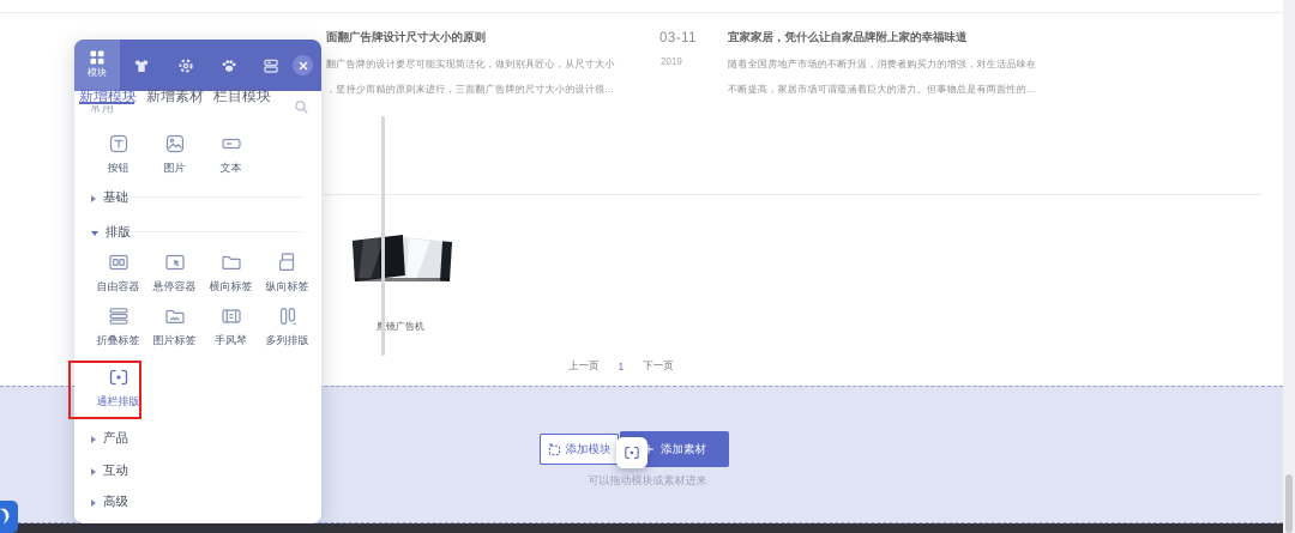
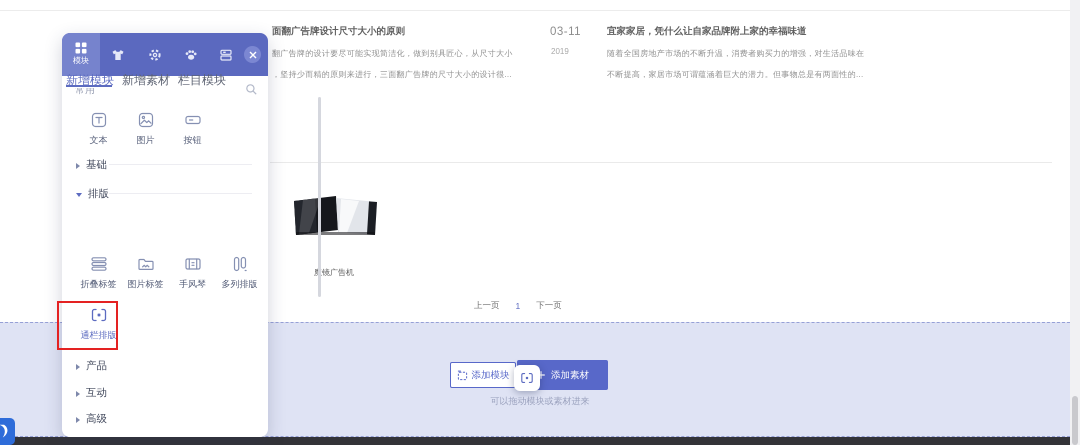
  面翻广告牌设计尺寸大小的原则
  翻广告牌的设计要尽可能实现简洁化，做到别具匠心，从尺寸大小
  ，坚持少而精的原则来进行，三面翻广告牌的尺寸大小的设计很...
  03-11
  2019
  宜家家居，凭什么让自家品牌附上家的幸福味道
  随着全国房地产市场的不断升温，消费者购买力的增强，对生活品味在
  不断提高，家居市场可谓蕴涵着巨大的潜力。但事物总是有两面性的...
  镜广告机
  上一页
  1
  下一页
  添加模块
  添加素材
  可以拖动模块或素材进来
  模块
  新增模块
  新增素材
  栏目模块
  常用
- 按钮
+ 文本
  图片
- 文本
+ 按钮
  基础
  排版
- 自由容器
- 悬停容器
- 横向标签
- 纵向标签
  折叠标签
  图片标签
  手风琴
  多列排版
  通栏排版
  产品
  互动
  高级
